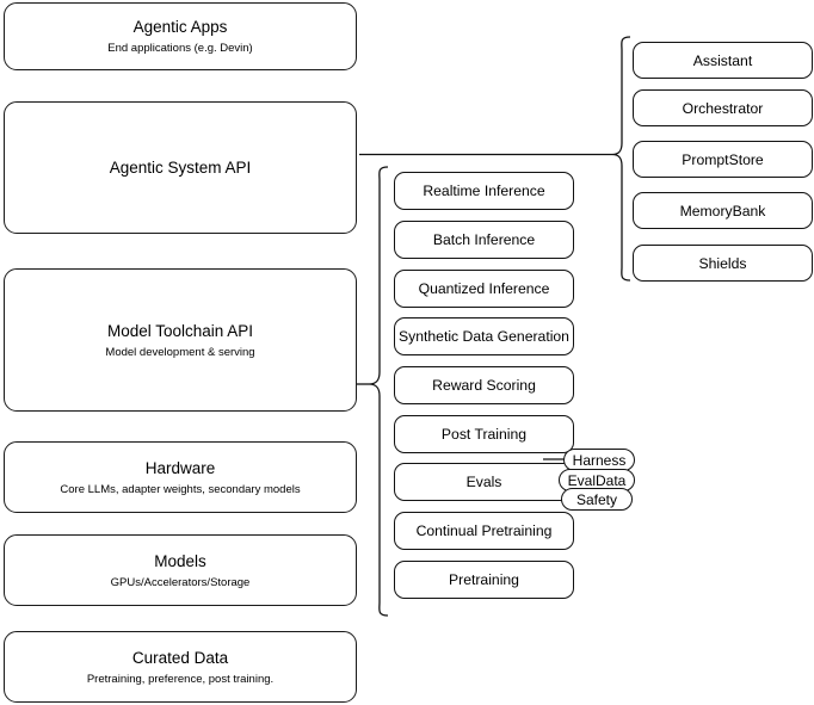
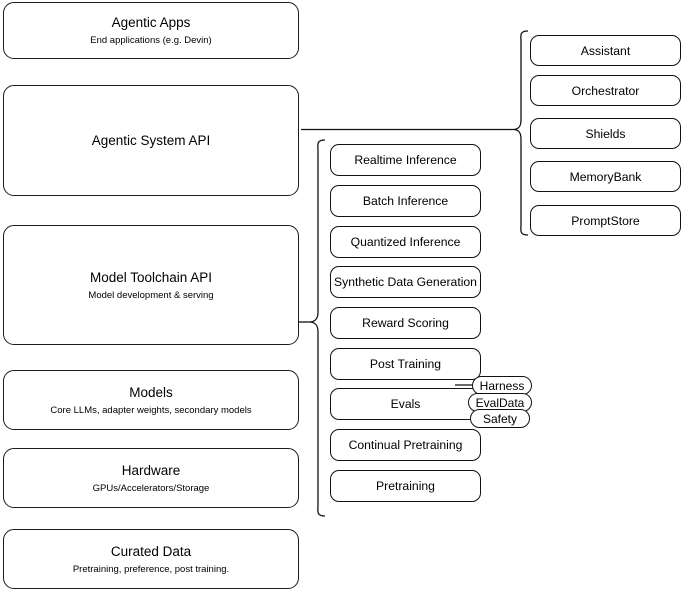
  Agentic Apps
  End applications (e.g. Devin)
  Agentic System API
  Model Toolchain API
  Model development & serving
- Hardware
+ Models
  Core LLMs, adapter weights, secondary models
- Models
+ Hardware
  GPUs/Accelerators/Storage
  Curated Data
  Pretraining, preference, post training.
  Realtime Inference
  Batch Inference
  Quantized Inference
  Synthetic Data Generation
  Reward Scoring
  Post Training
  Evals
  Continual Pretraining
  Pretraining
  Harness
  EvalData
  Safety
  Assistant
  Orchestrator
- PromptStore
+ Shields
  MemoryBank
- Shields
+ PromptStore
